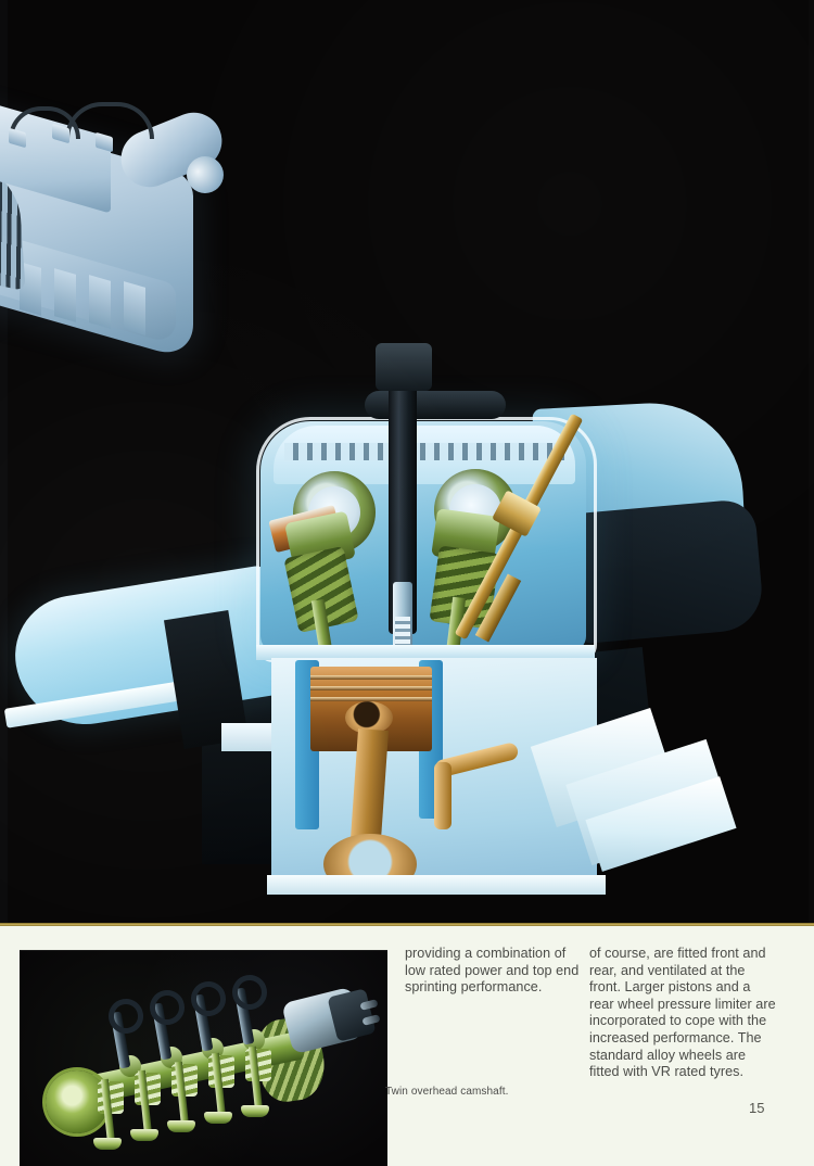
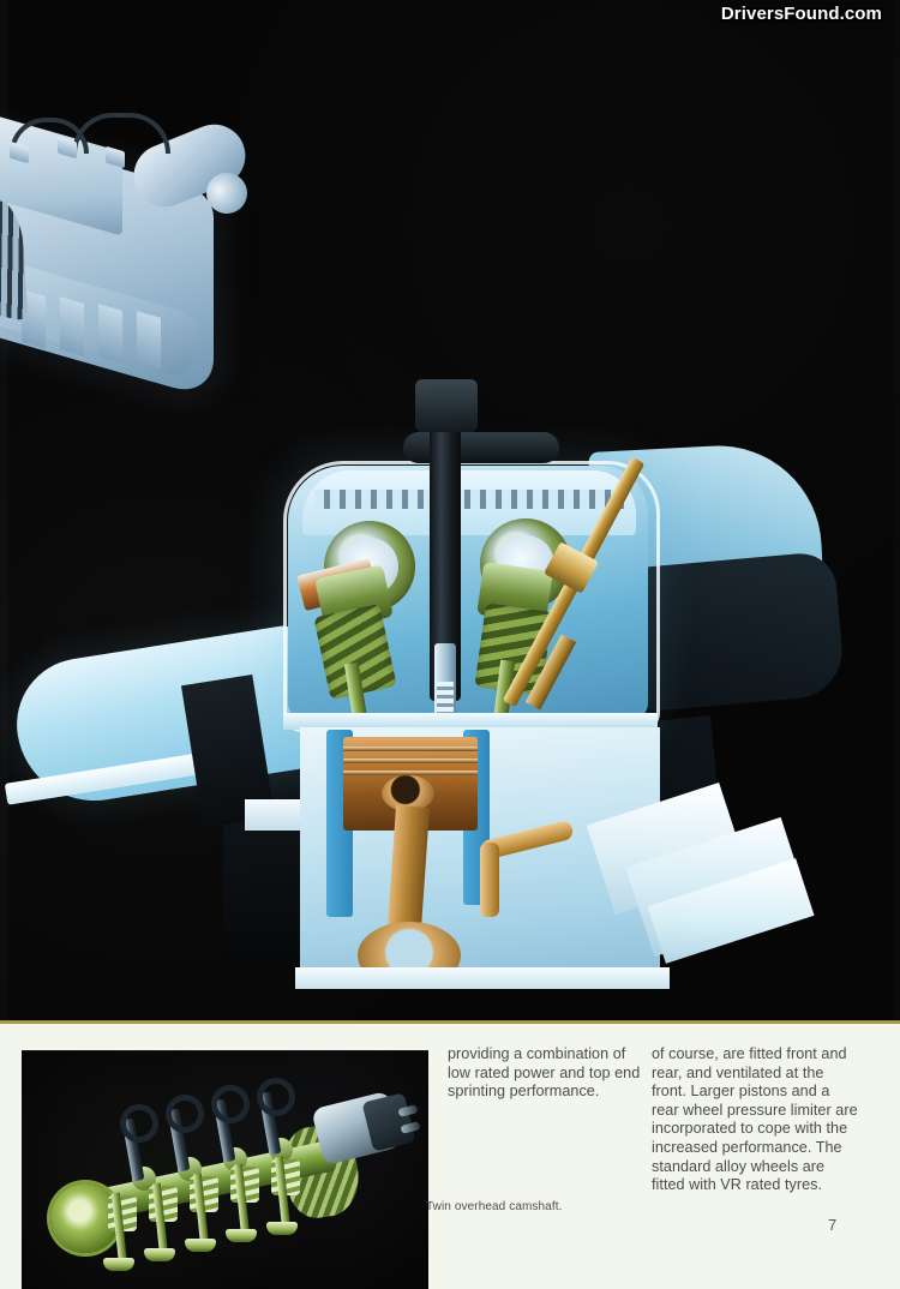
+ DriversFound.com
  Twin overhead camshaft.
  providing a combination of low rated power and top end sprinting performance.
  of course, are fitted front and rear, and ventilated at the front. Larger pistons and a rear wheel pressure limiter are incorporated to cope with the increased performance. The standard alloy wheels are fitted with VR rated tyres.
- 15
+ 7
